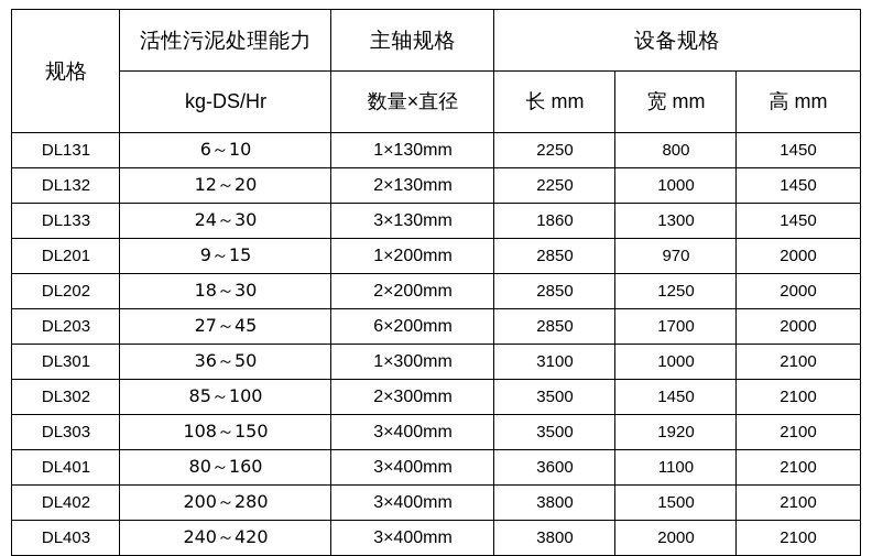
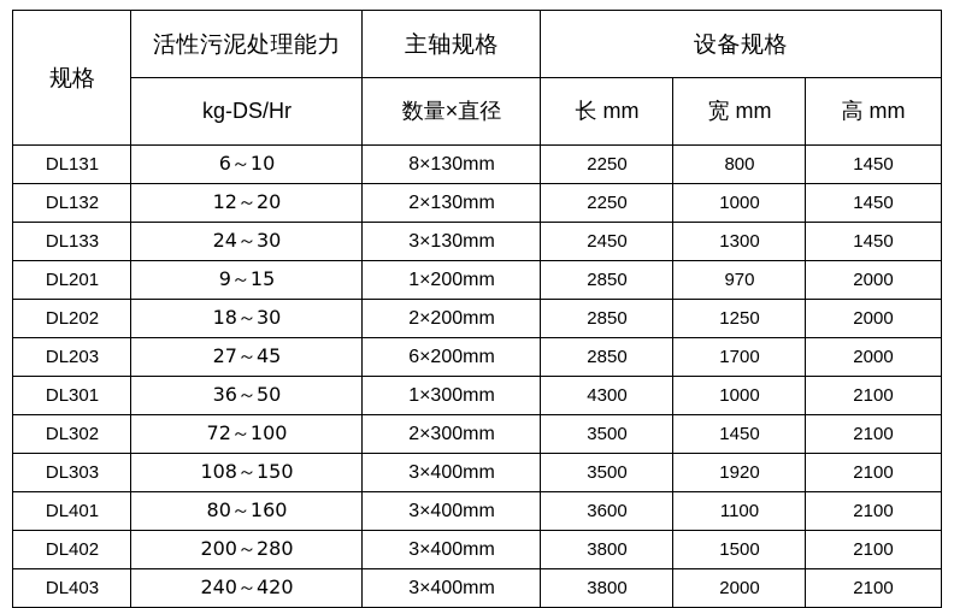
  规格	活性污泥处理能力	主轴规格	设备规格
  kg-DS/Hr	数量×直径	长 mm	宽 mm	高 mm
- DL131	6～10	1×130mm	2250	800	1450
+ DL131	6～10	8×130mm	2250	800	1450
  DL132	12～20	2×130mm	2250	1000	1450
- DL133	24～30	3×130mm	1860	1300	1450
+ DL133	24～30	3×130mm	2450	1300	1450
  DL201	9～15	1×200mm	2850	970	2000
  DL202	18～30	2×200mm	2850	1250	2000
  DL203	27～45	6×200mm	2850	1700	2000
- DL301	36～50	1×300mm	3100	1000	2100
+ DL301	36～50	1×300mm	4300	1000	2100
- DL302	85～100	2×300mm	3500	1450	2100
+ DL302	72～100	2×300mm	3500	1450	2100
  DL303	108～150	3×400mm	3500	1920	2100
  DL401	80～160	3×400mm	3600	1100	2100
  DL402	200～280	3×400mm	3800	1500	2100
  DL403	240～420	3×400mm	3800	2000	2100
